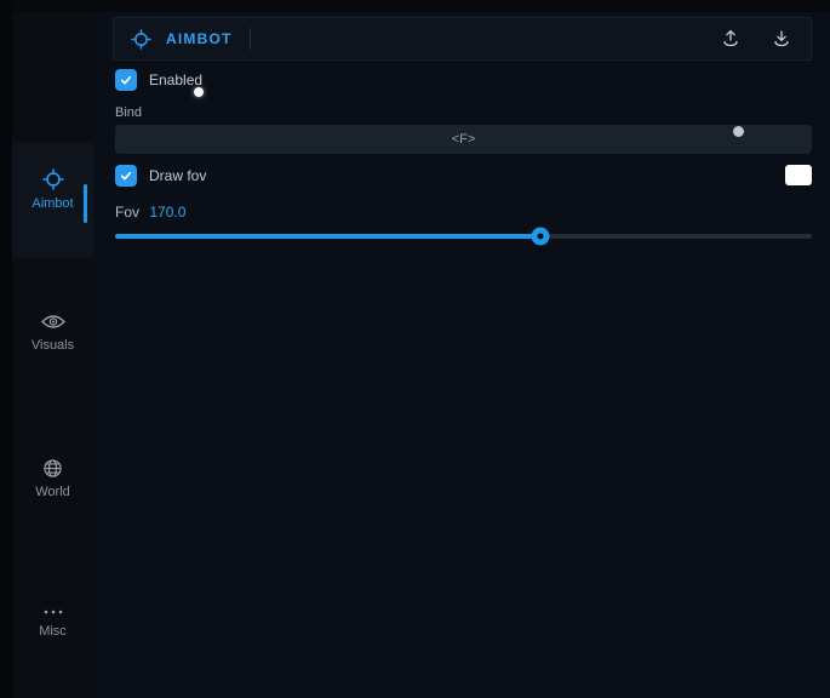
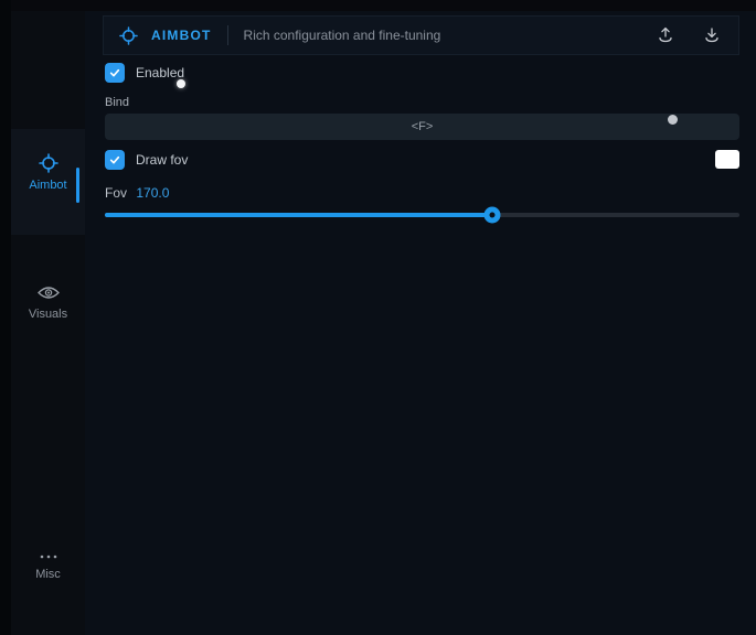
  Aimbot
  Visuals
- World
  Misc
  AIMBOT
+ Rich configuration and fine-tuning
  Enabled
  Bind
  <F>
  Draw fov
  Fov 170.0
